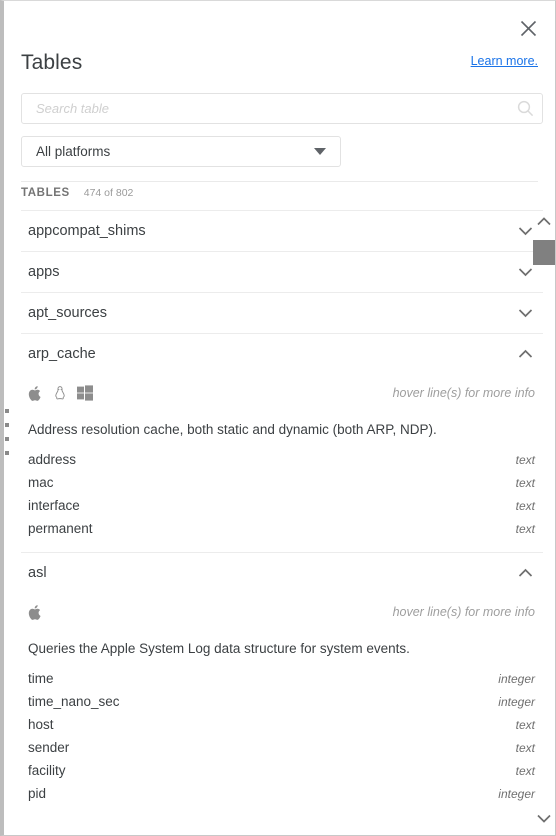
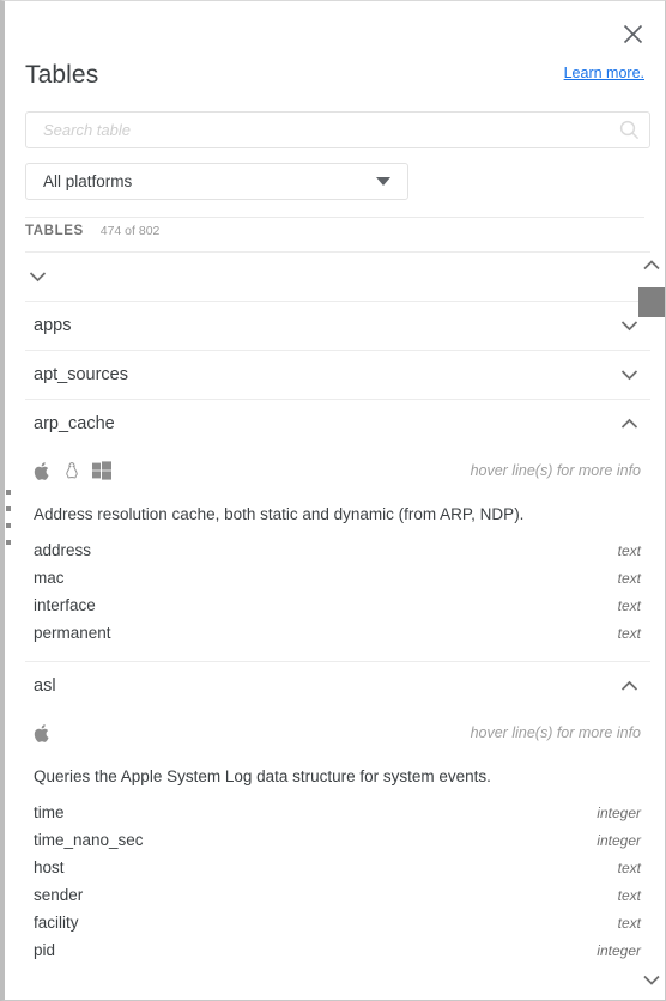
  Tables
  Learn more.
  Search table
  All platforms
  TABLES
  474 of 802
- appcompat_shims
  apps
  apt_sources
  arp_cache
  hover line(s) for more info
- Address resolution cache, both static and dynamic (both ARP, NDP).
+ Address resolution cache, both static and dynamic (from ARP, NDP).
  address
  text
  mac
  text
  interface
  text
  permanent
  text
  asl
  hover line(s) for more info
  Queries the Apple System Log data structure for system events.
  time
  integer
  time_nano_sec
  integer
  host
  text
  sender
  text
  facility
  text
  pid
  integer
